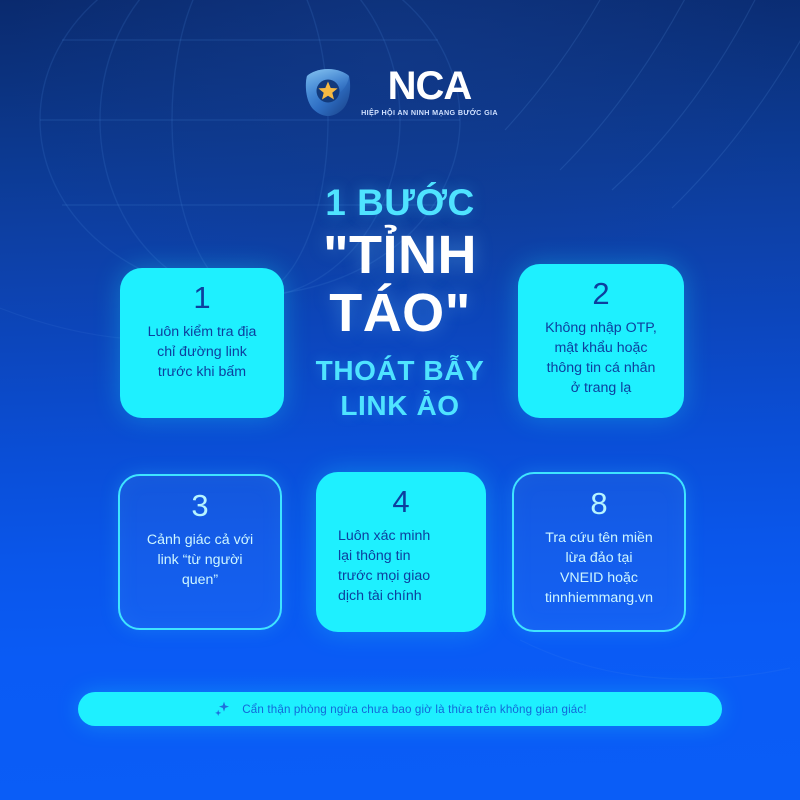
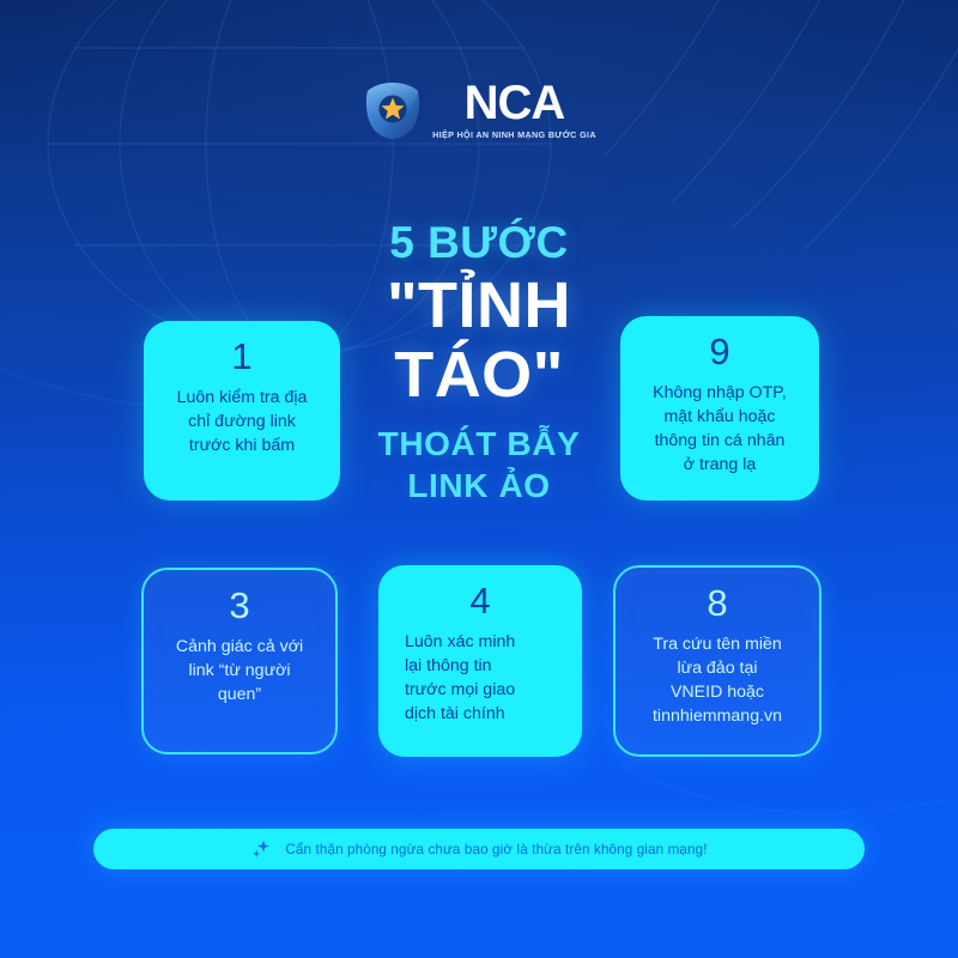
  NCA
  HIỆP HỘI AN NINH MẠNG BƯỚC GIA
- 1 BƯỚC
+ 5 BƯỚC
  "TỈNH
  TÁO"
  THOÁT BẪY
  LINK ẢO
  1
  Luôn kiểm tra địa
  chỉ đường link
  trước khi bấm
- 2
+ 9
  Không nhập OTP,
  mật khẩu hoặc
  thông tin cá nhân
  ở trang lạ
  3
  Cảnh giác cả với
  link “từ người
  quen”
  4
  Luôn xác minh
  lại thông tin
  trước mọi giao
  dịch tài chính
  8
  Tra cứu tên miền
  lừa đảo tại
  VNEID hoặc
  tinnhiemmang.vn
- Cẩn thận phòng ngừa chưa bao giờ là thừa trên không gian giác!
+ Cẩn thận phòng ngừa chưa bao giờ là thừa trên không gian mạng!
